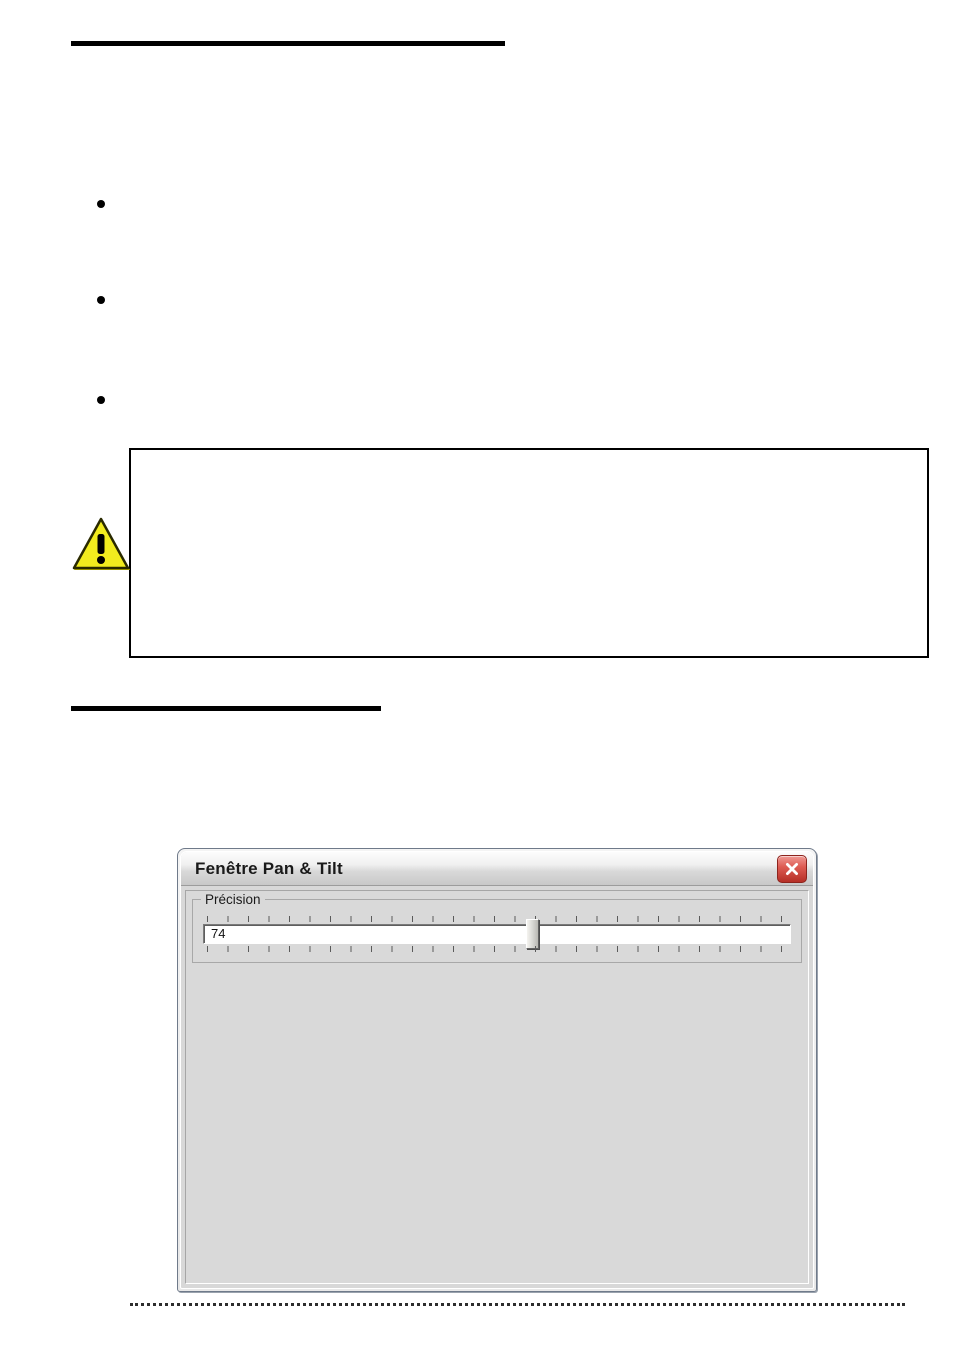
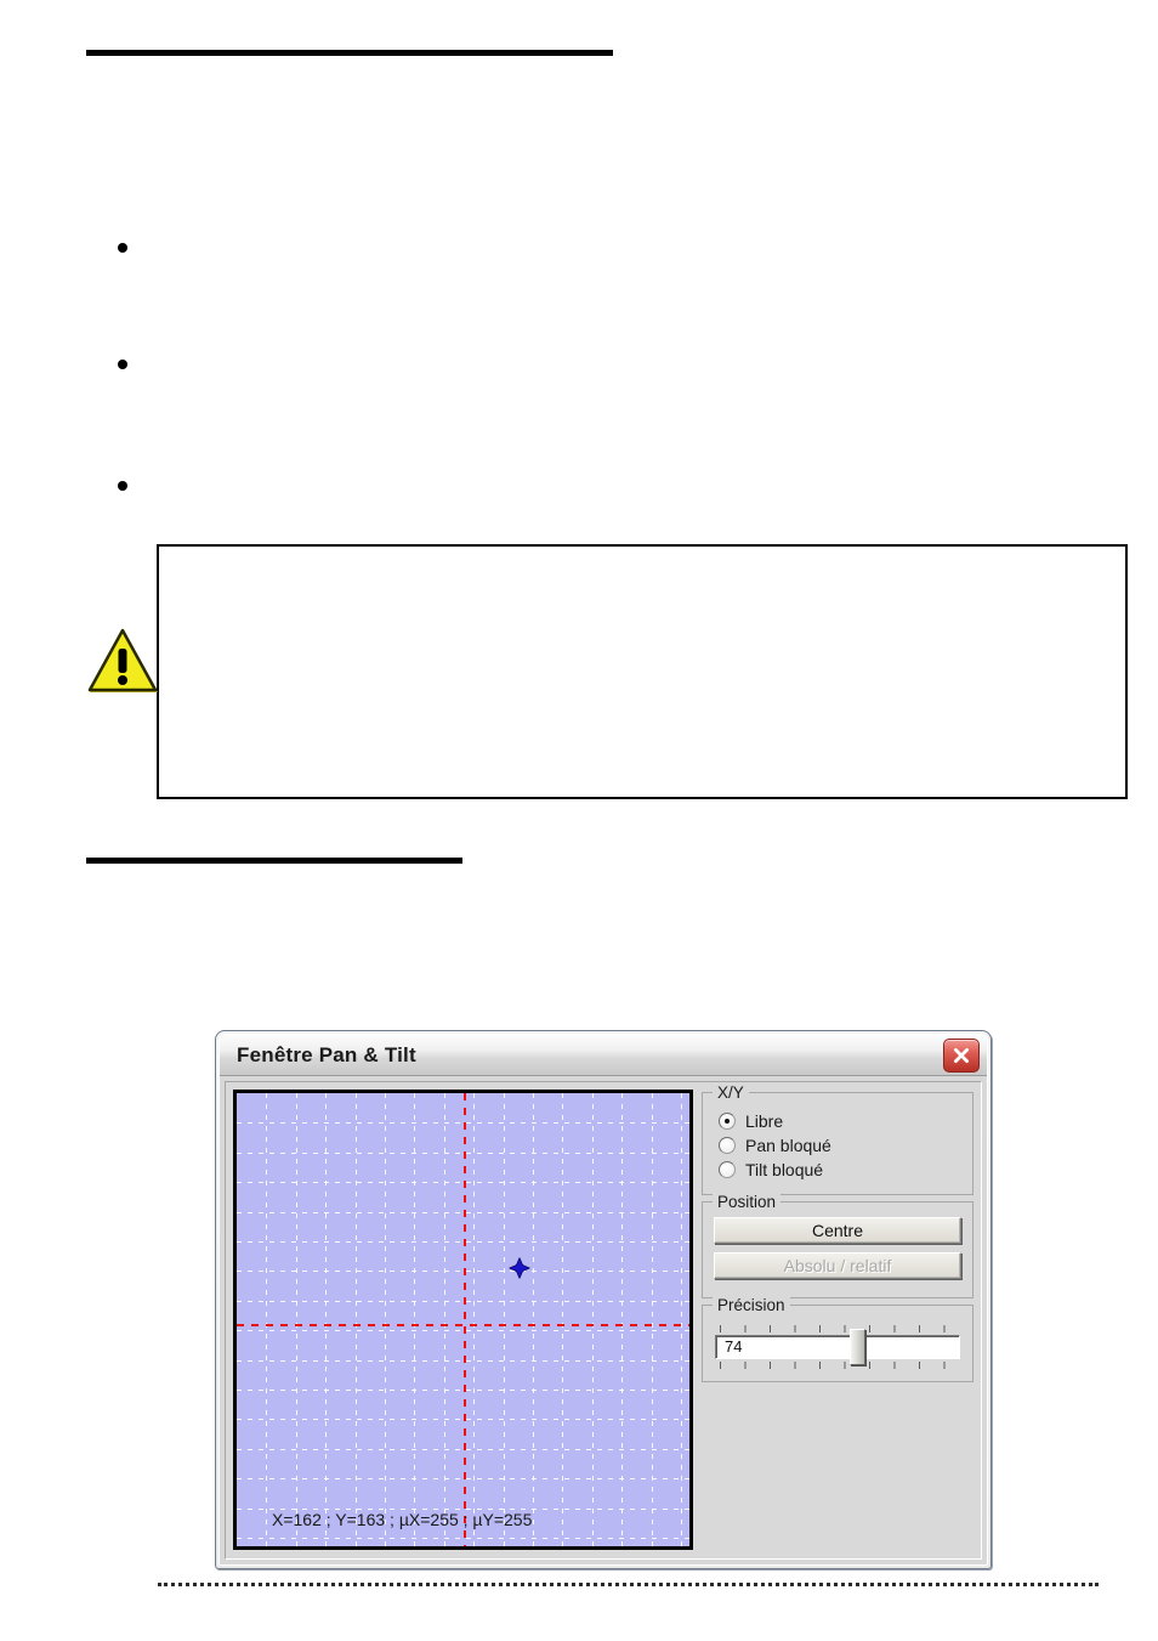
  Fenêtre Pan & Tilt
+ X=162 ; Y=163 ; µX=255 ; µY=255
+ X/Y
+ Libre
+ Pan bloqué
+ Tilt bloqué
+ Position
+ Centre
+ Absolu / relatif
  Précision
  74
